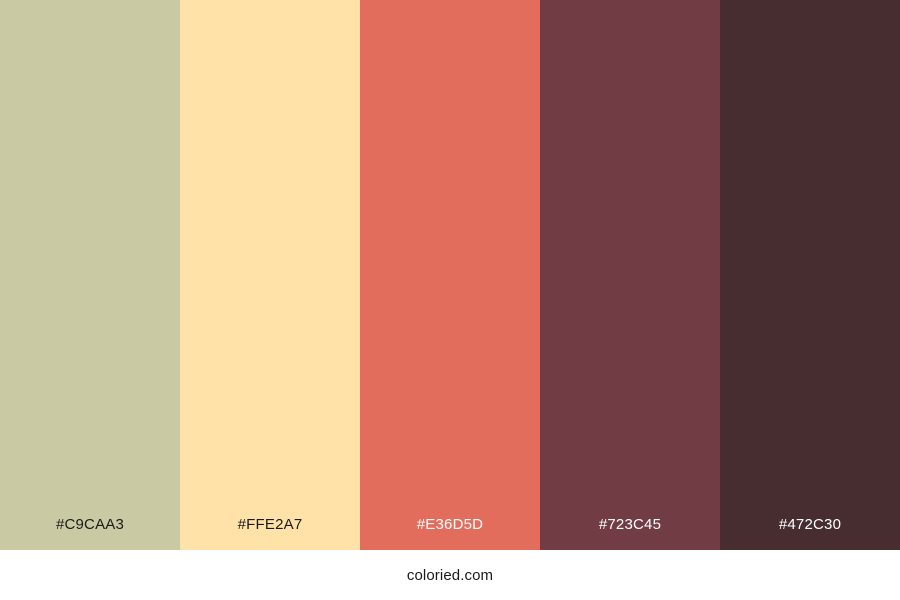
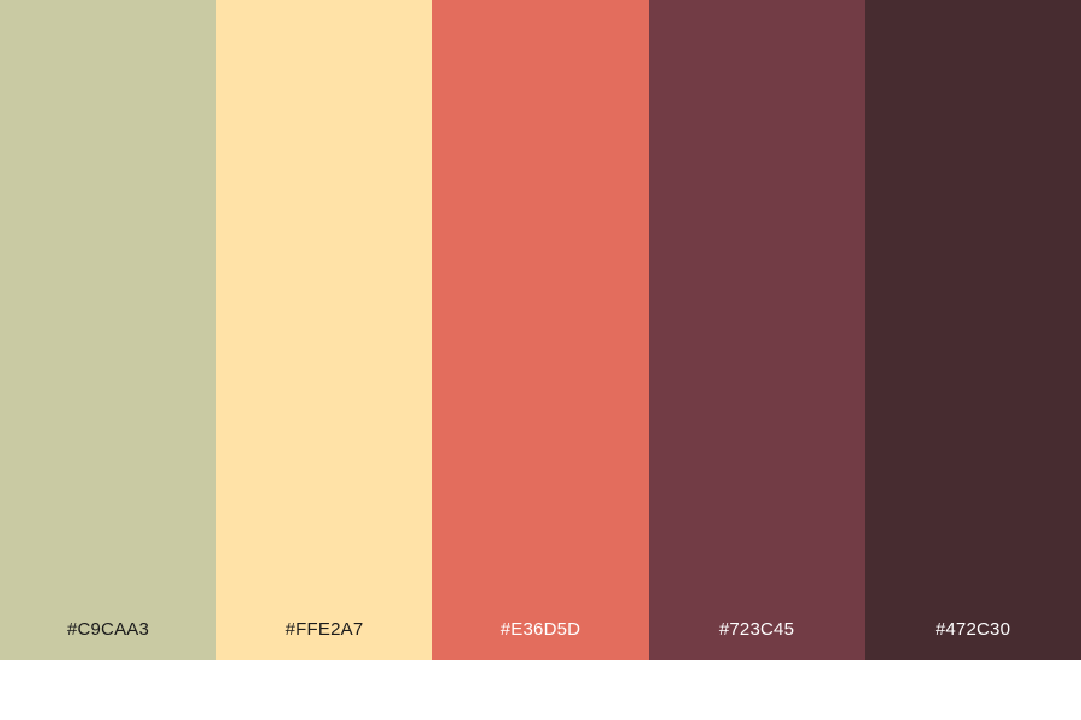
  #C9CAA3
  #FFE2A7
  #E36D5D
  #723C45
  #472C30
- coloried.com
